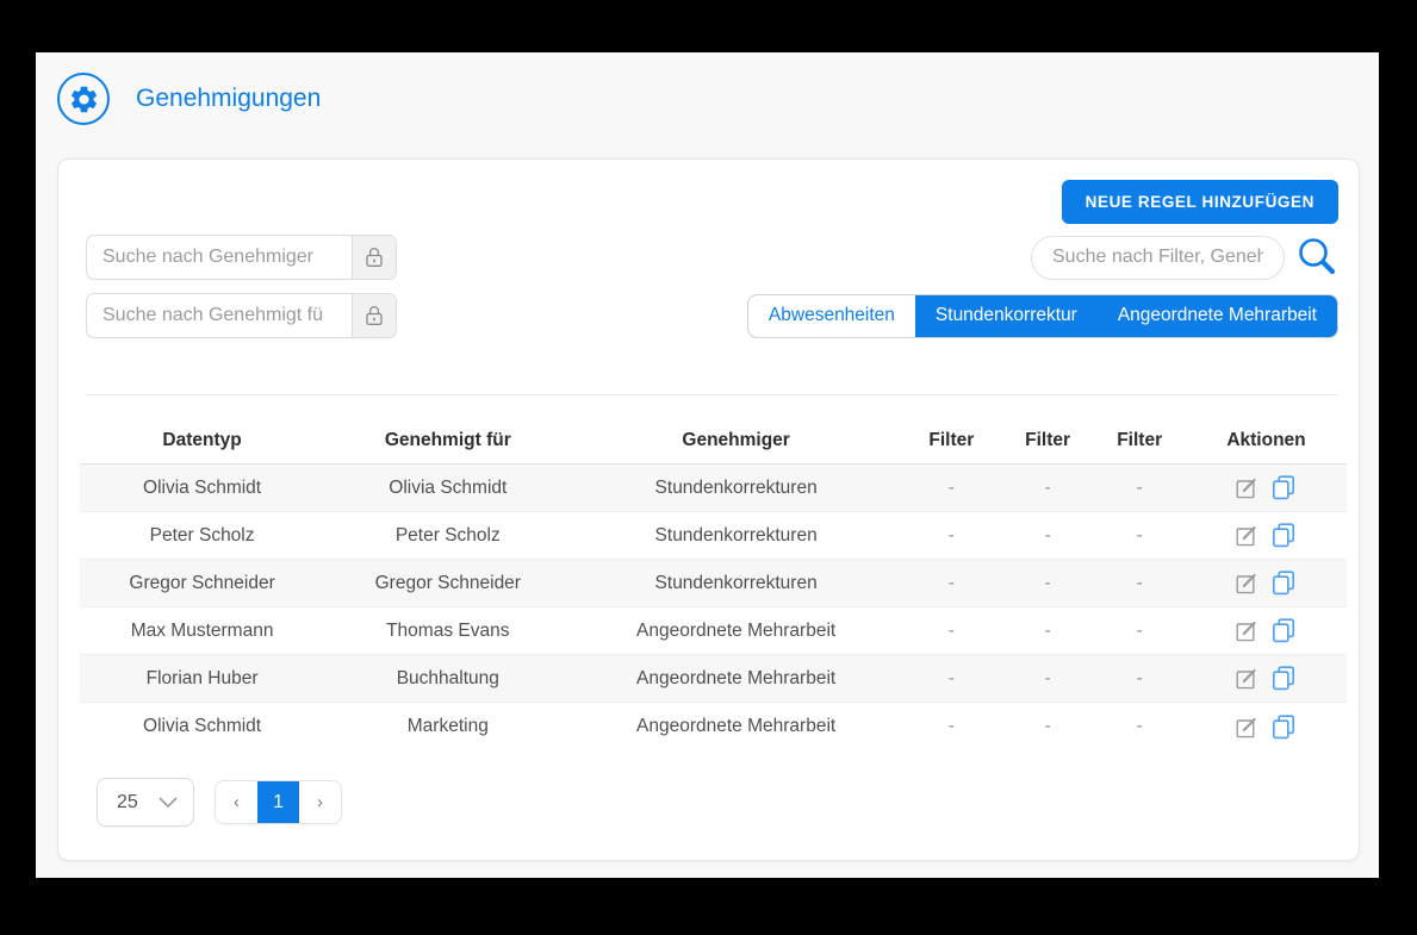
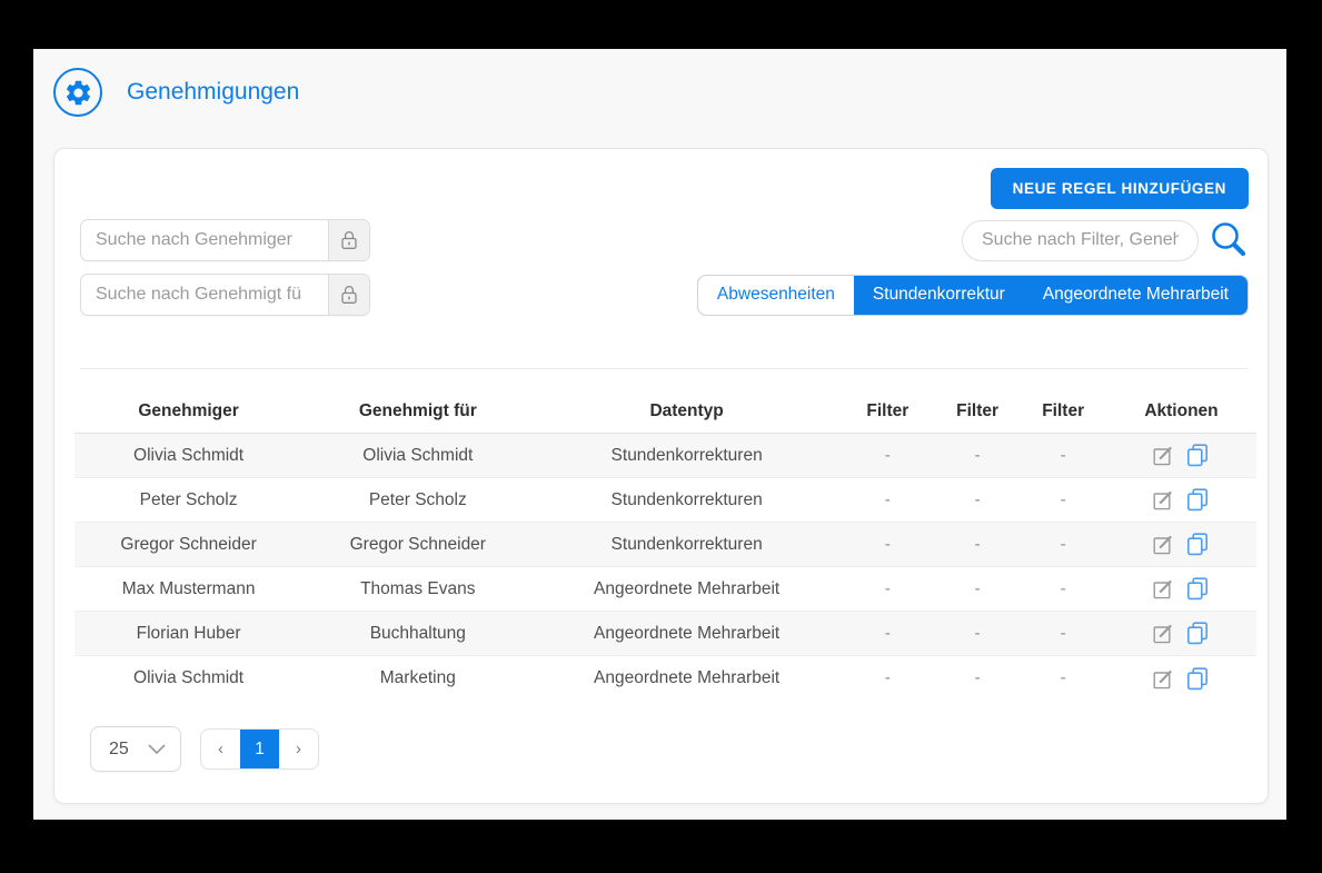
  Genehmigungen
  NEUE REGEL HINZUFÜGEN
  Suche nach Genehmiger
  Suche nach Filter, Geneh
  Suche nach Genehmigt fü
  Abwesenheiten
  Stundenkorrektur
  Angeordnete Mehrarbeit
- Datentyp
+ Genehmiger
  Genehmigt für
- Genehmiger
+ Datentyp
  Filter
  Filter
  Filter
  Aktionen
  Olivia Schmidt
  Olivia Schmidt
  Stundenkorrekturen
  -
  -
  -
  Peter Scholz
  Peter Scholz
  Stundenkorrekturen
  -
  -
  -
  Gregor Schneider
  Gregor Schneider
  Stundenkorrekturen
  -
  -
  -
  Max Mustermann
  Thomas Evans
  Angeordnete Mehrarbeit
  -
  -
  -
  Florian Huber
  Buchhaltung
  Angeordnete Mehrarbeit
  -
  -
  -
  Olivia Schmidt
  Marketing
  Angeordnete Mehrarbeit
  -
  -
  -
  25
  ‹
  1
  ›
